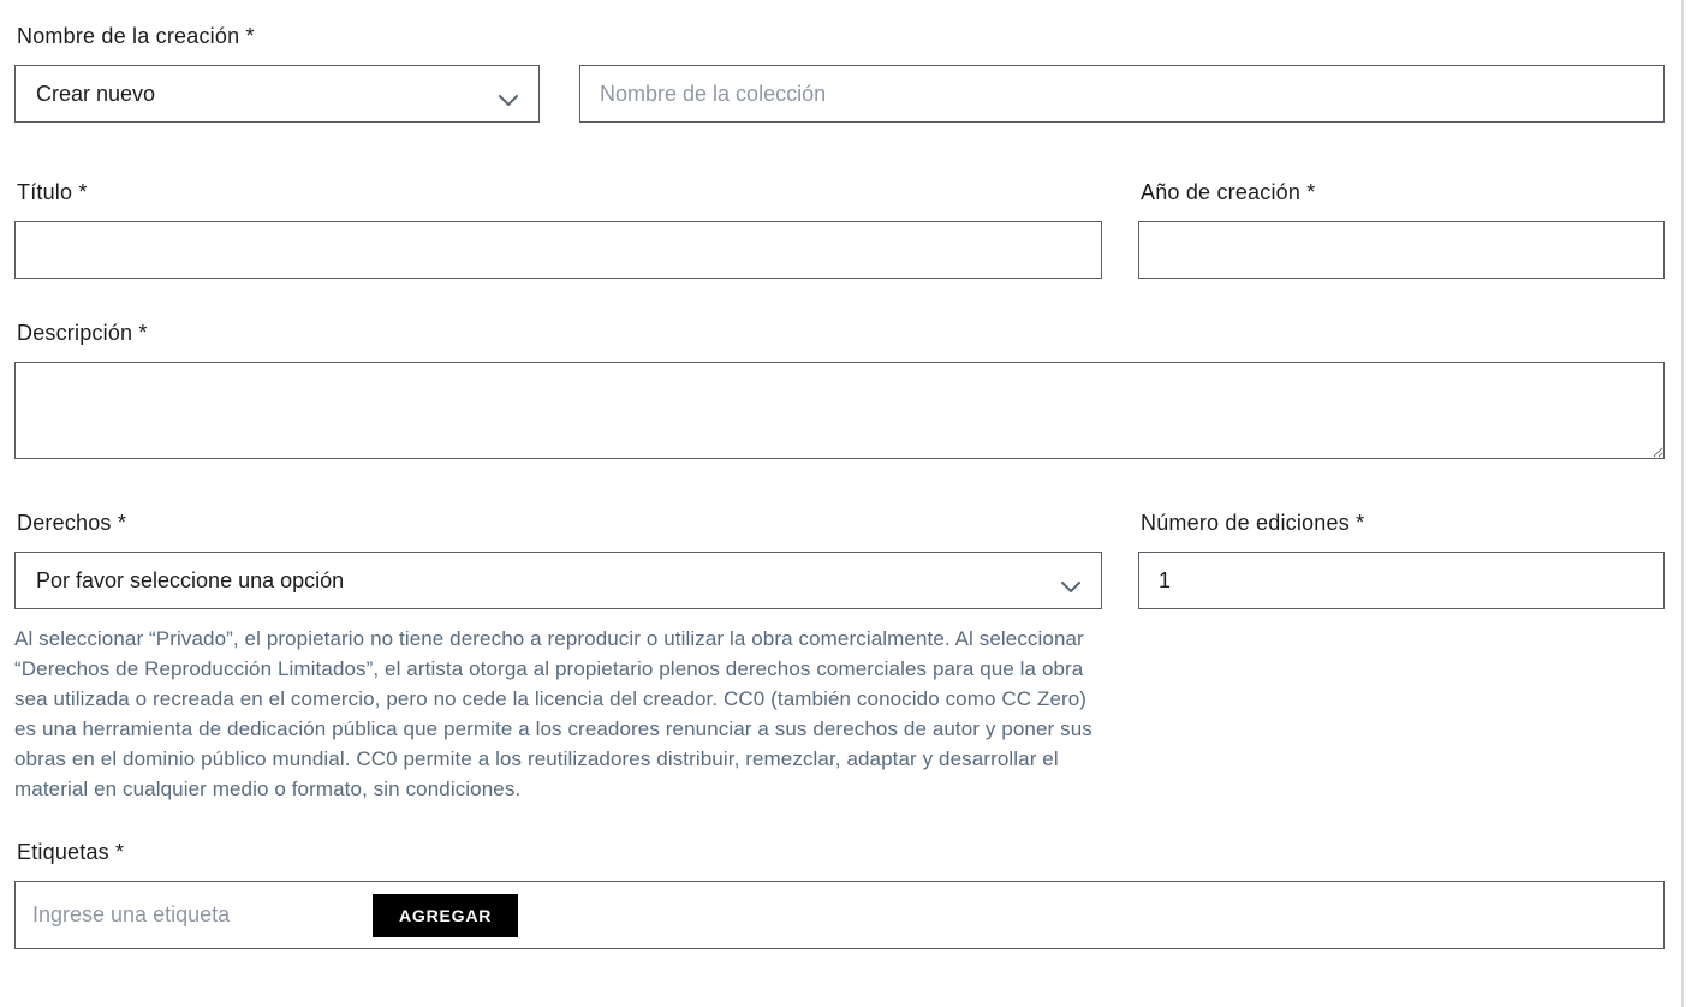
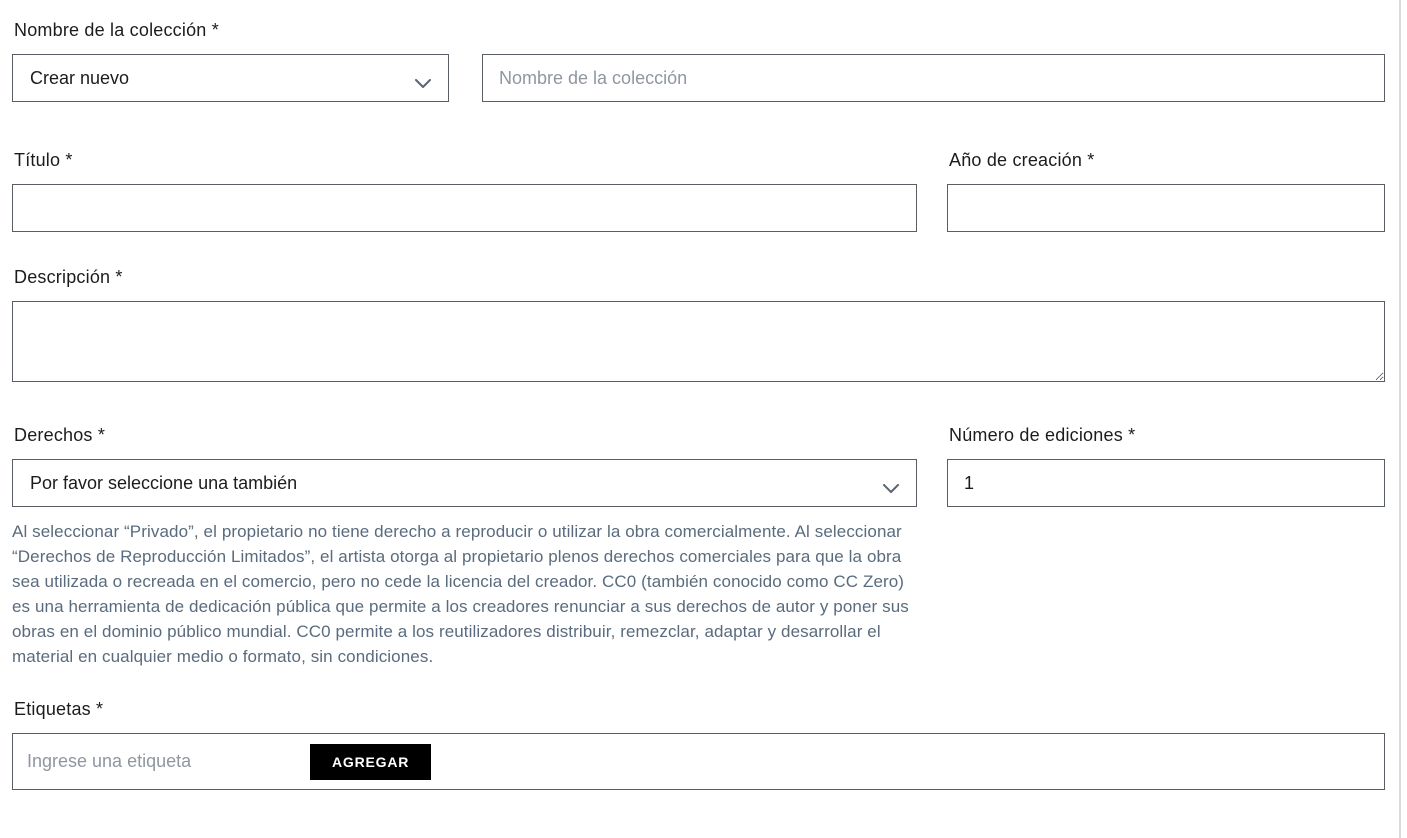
- Nombre de la creación *
+ Nombre de la colección *
  Crear nuevo
  Nombre de la colección
  Título *
  Año de creación *
  Descripción *
  Derechos *
- Por favor seleccione una opción
+ Por favor seleccione una también
  Al seleccionar “Privado”, el propietario no tiene derecho a reproducir o utilizar la obra comercialmente. Al seleccionar “Derechos de Reproducción Limitados”, el artista otorga al propietario plenos derechos comerciales para que la obra sea utilizada o recreada en el comercio, pero no cede la licencia del creador. CC0 (también conocido como CC Zero) es una herramienta de dedicación pública que permite a los creadores renunciar a sus derechos de autor y poner sus obras en el dominio público mundial. CC0 permite a los reutilizadores distribuir, remezclar, adaptar y desarrollar el material en cualquier medio o formato, sin condiciones.
  Número de ediciones *
  1
  Etiquetas *
  Ingrese una etiqueta
  AGREGAR
